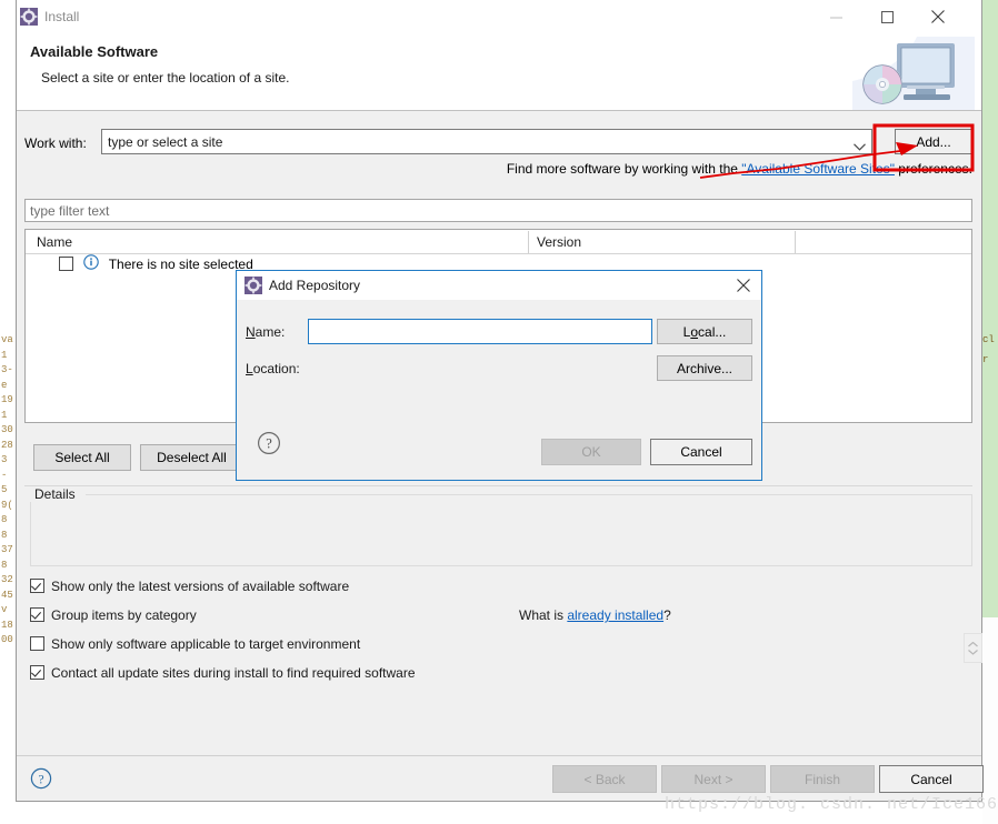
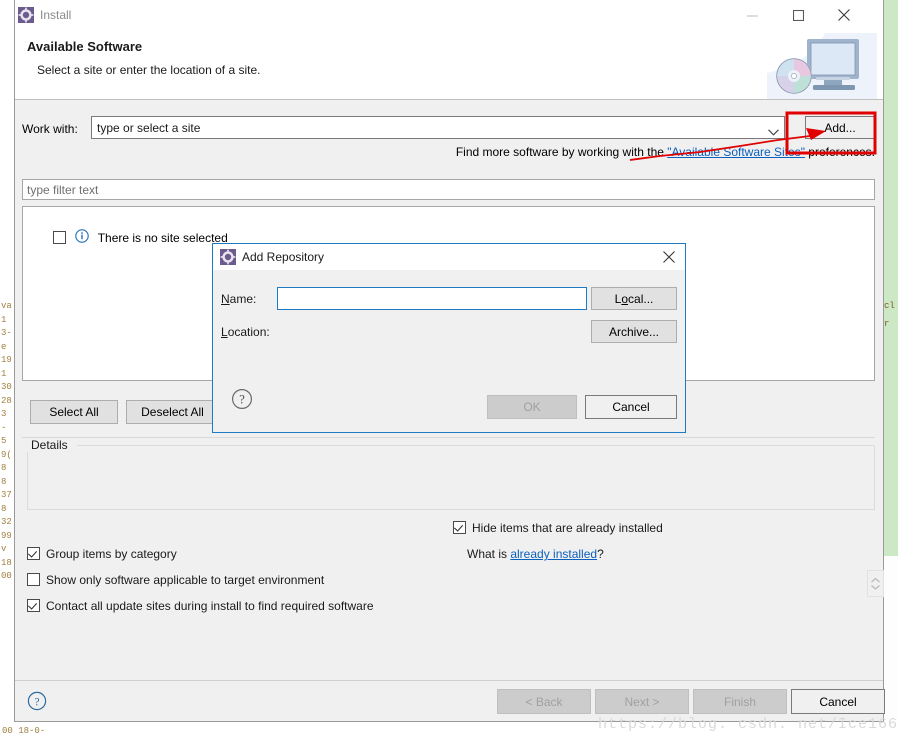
  va
  1
  3-
  e
  19
  1
  30
  28
  3
  -
  5
  9(
  8
  8
  37
  8
  32
- 45
+ 99
  v
  18
  00
  cl
  r
+ 00 18-0-
  Install
  Available Software
  Select a site or enter the location of a site.
  Work with:
  type or select a site
  Add...
  Find more software by working with the "Avable Software Si
  type filter text
- Name
- Version
  There is no site selected
  Select All
  Deselect All
  Details
- Show only the latest versions of available software
  Group items by category
  Show only software applicable to target environment
  Contact all update sites during install to find required software
+ Hide items that are already installed
  What is already installed?
  ?
  < Back
  Next >
  Finish
  Cancel
  https://blog. csdn. net/Ice166
  Add Repository
  Name:
  Local...
  Location:
  Archive...
  ?
  OK
  Cancel
